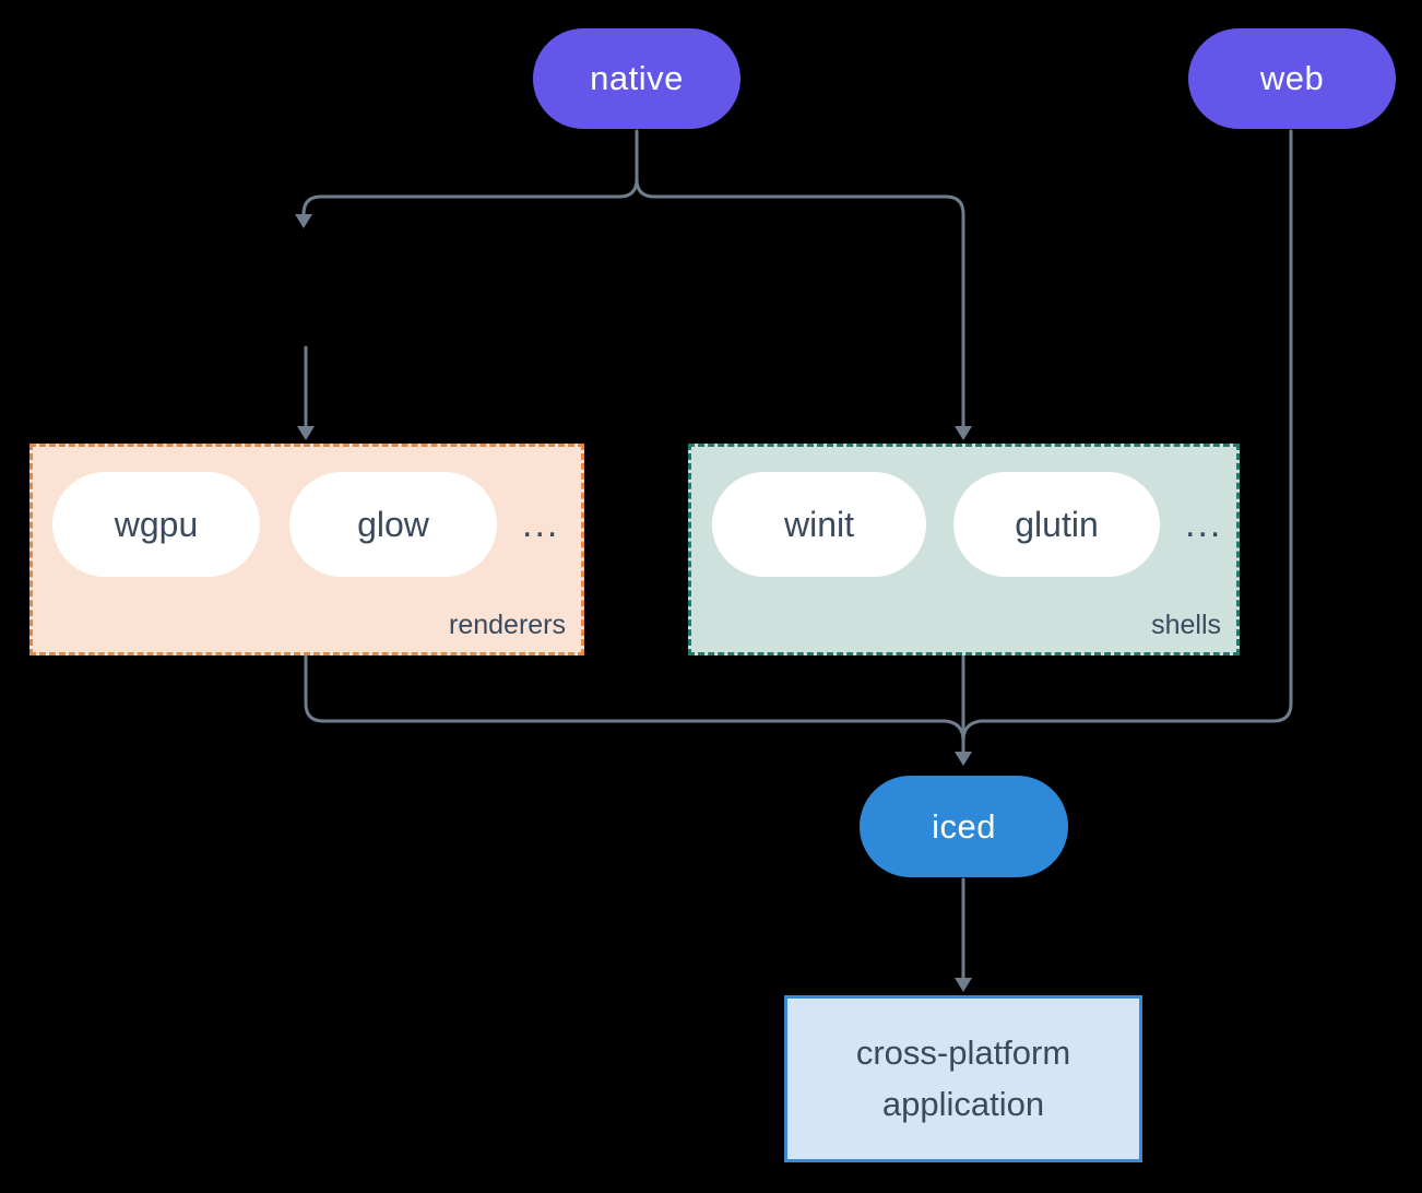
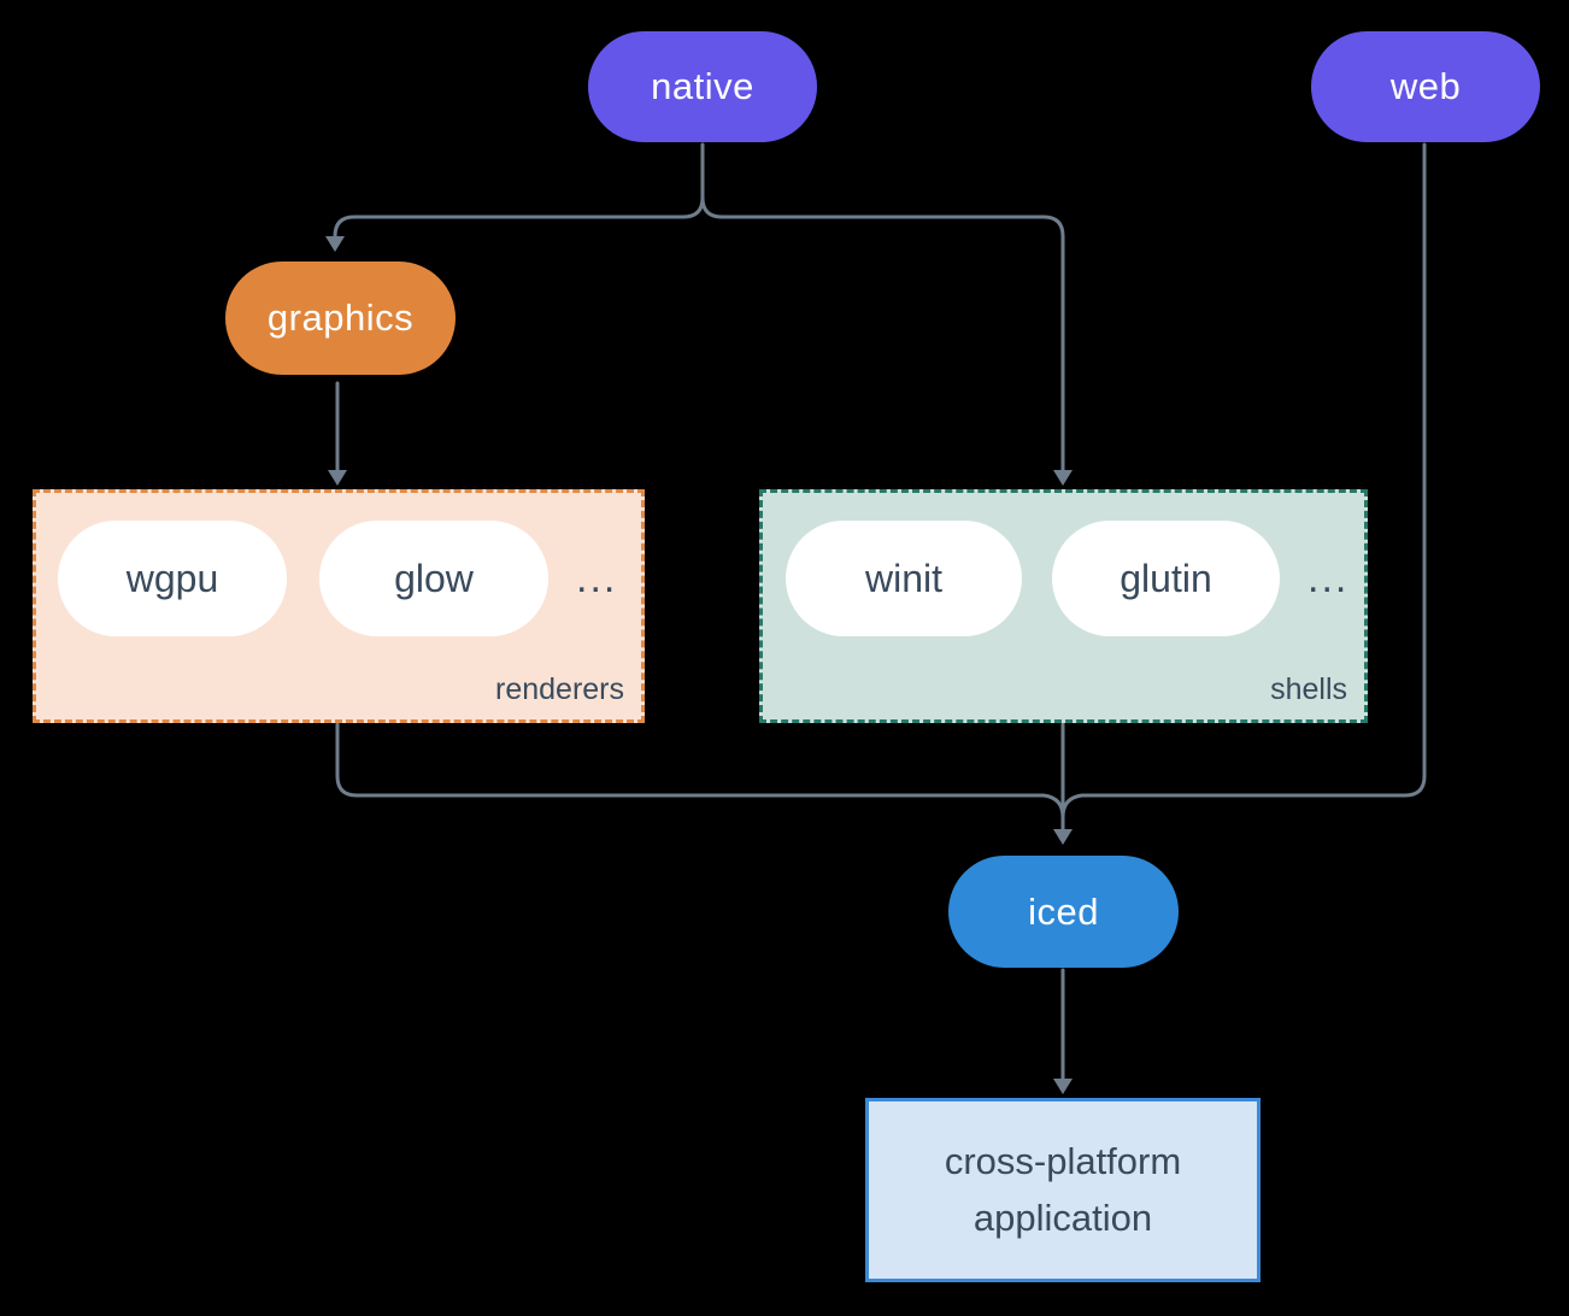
  native
  web
+ graphics
  wgpu
  glow
  ...
  renderers
  winit
  glutin
  ...
  shells
  iced
  cross-platform application
